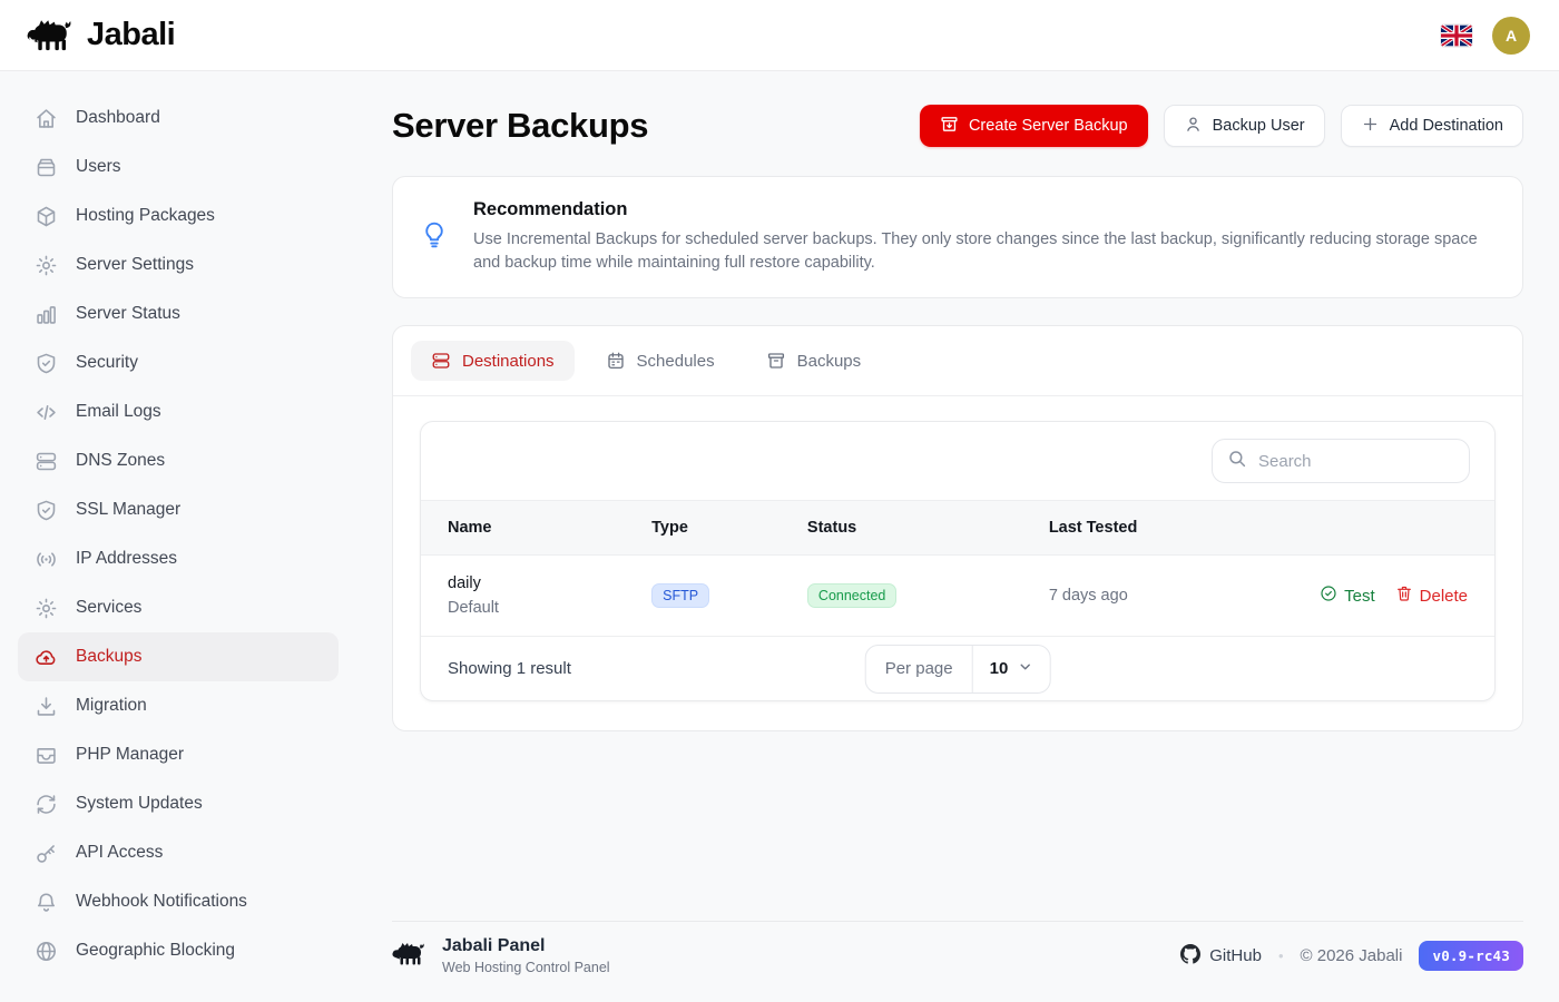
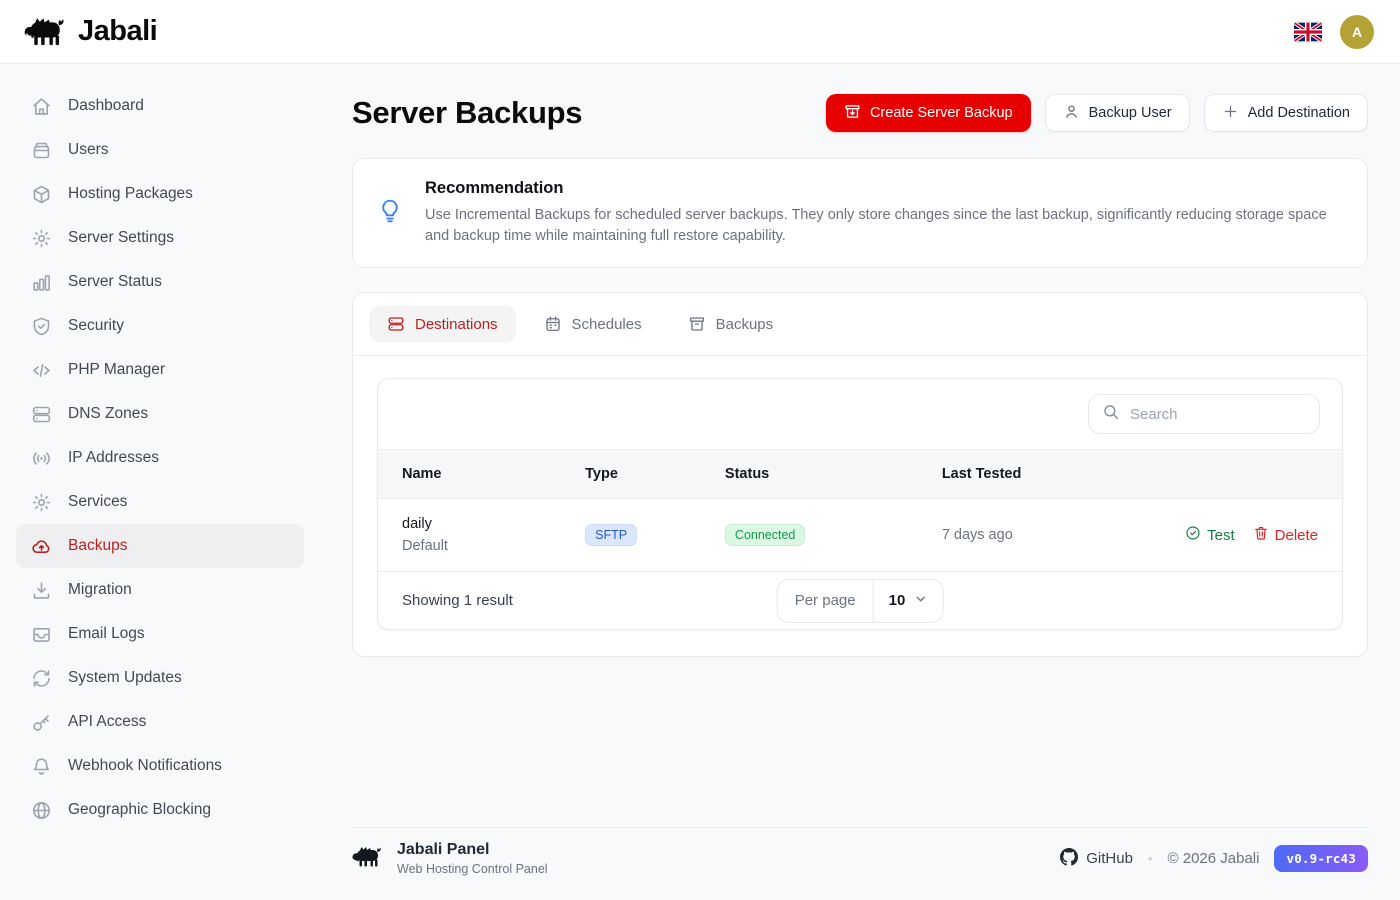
  Jabali
  A
  Dashboard
  Users
  Hosting Packages
  Server Settings
  Server Status
  Security
- Email Logs
+ PHP Manager
  DNS Zones
- SSL Manager
  IP Addresses
  Services
  Backups
  Migration
- PHP Manager
+ Email Logs
  System Updates
  API Access
  Webhook Notifications
  Geographic Blocking
  Server Backups
  Create Server Backup
  Backup User
  Add Destination
  Recommendation
  Use Incremental Backups for scheduled server backups. They only store changes since the last backup, significantly reducing storage space and backup time while maintaining full restore capability.
  Destinations
  Schedules
  Backups
  Search
  Name	Type	Status	Last Tested
  dailyDefault	SFTP	Connected	7 days ago	Test Delete
  Showing 1 result
  Per page
  10
  Jabali Panel
  Web Hosting Control Panel
  GitHub
  •
  © 2026 Jabali
  v0.9-rc43
